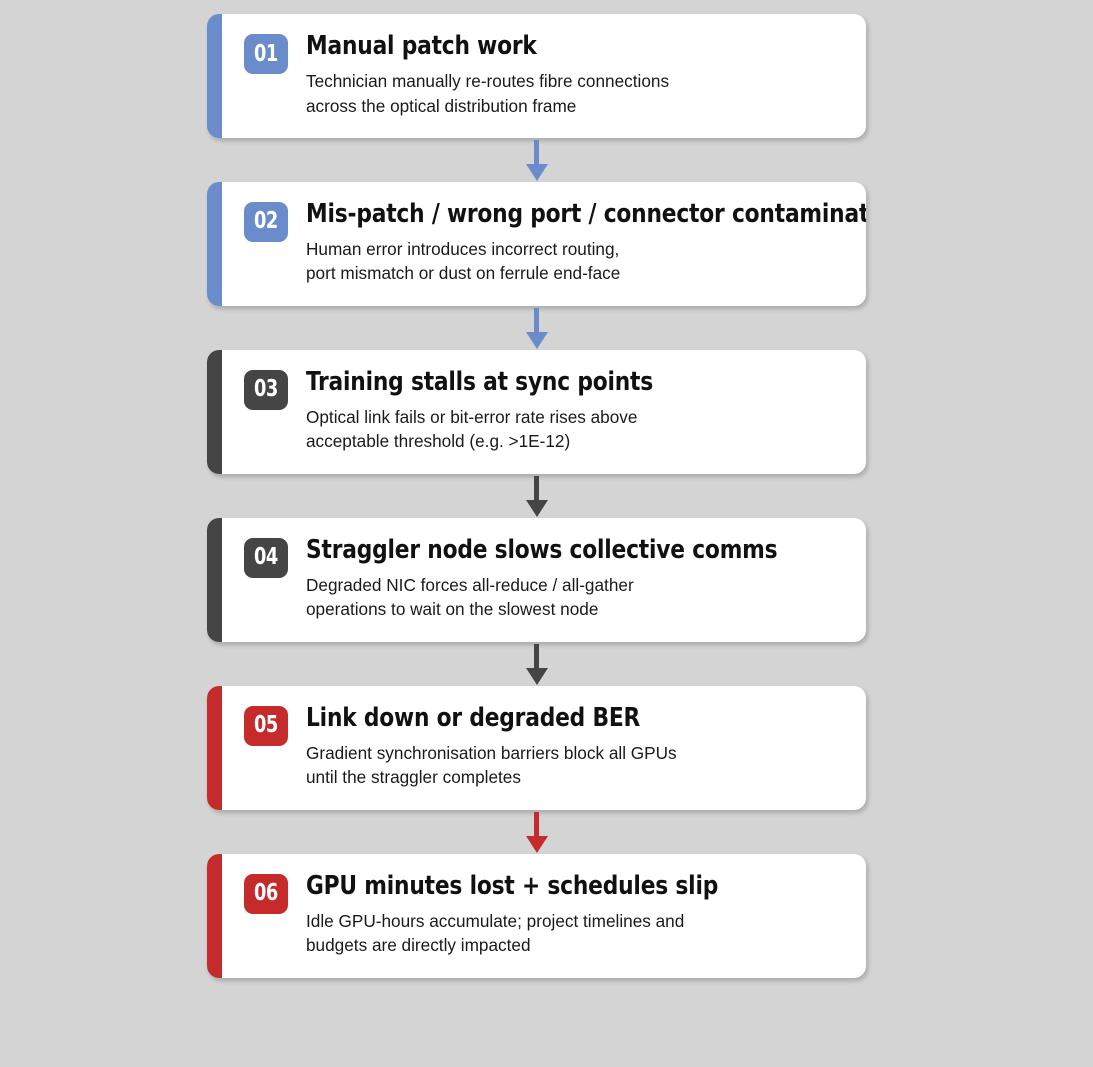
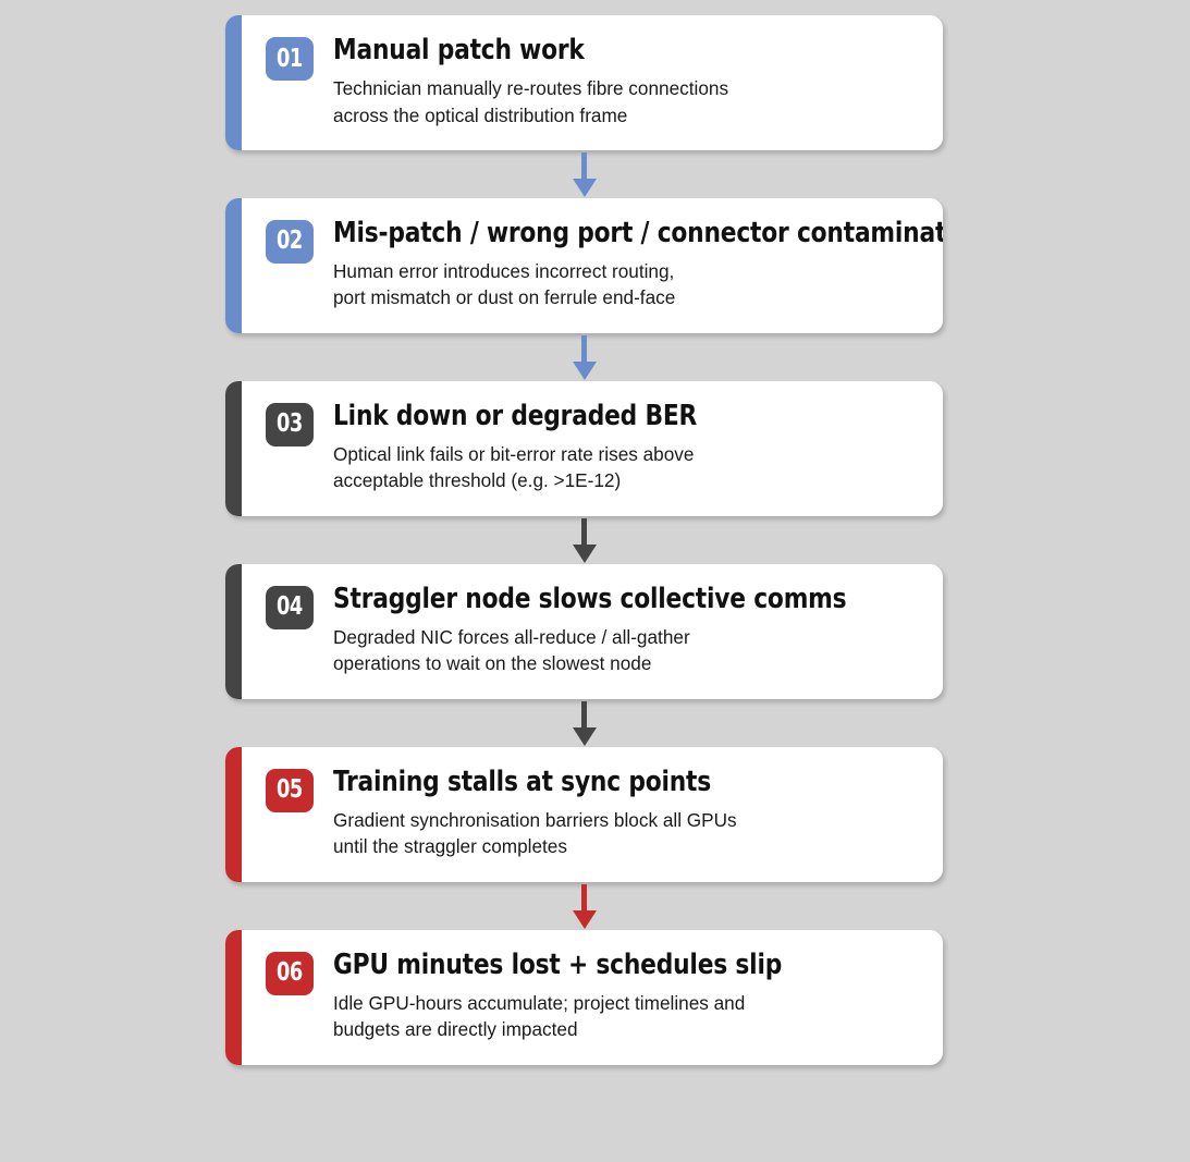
  01
  Manual patch work
  Technician manually re-routes fibre connections
  across the optical distribution frame
  02
  Mis-patch / wrong port / connector contaminat
  Human error introduces incorrect routing,
  port mismatch or dust on ferrule end-face
  03
- Training stalls at sync points
+ Link down or degraded BER
  Optical link fails or bit-error rate rises above
  acceptable threshold (e.g. >1E-12)
  04
  Straggler node slows collective comms
  Degraded NIC forces all-reduce / all-gather
  operations to wait on the slowest node
  05
- Link down or degraded BER
+ Training stalls at sync points
  Gradient synchronisation barriers block all GPUs
  until the straggler completes
  06
  GPU minutes lost + schedules slip
  Idle GPU-hours accumulate; project timelines and
  budgets are directly impacted
